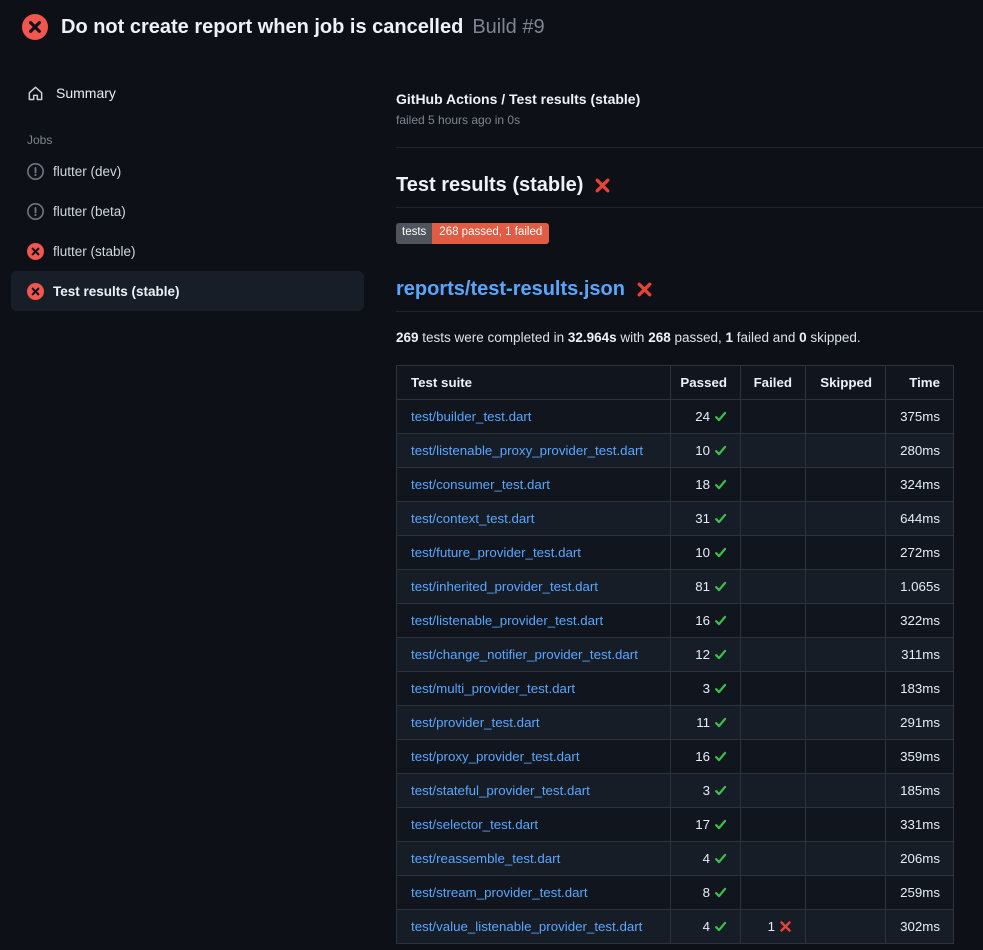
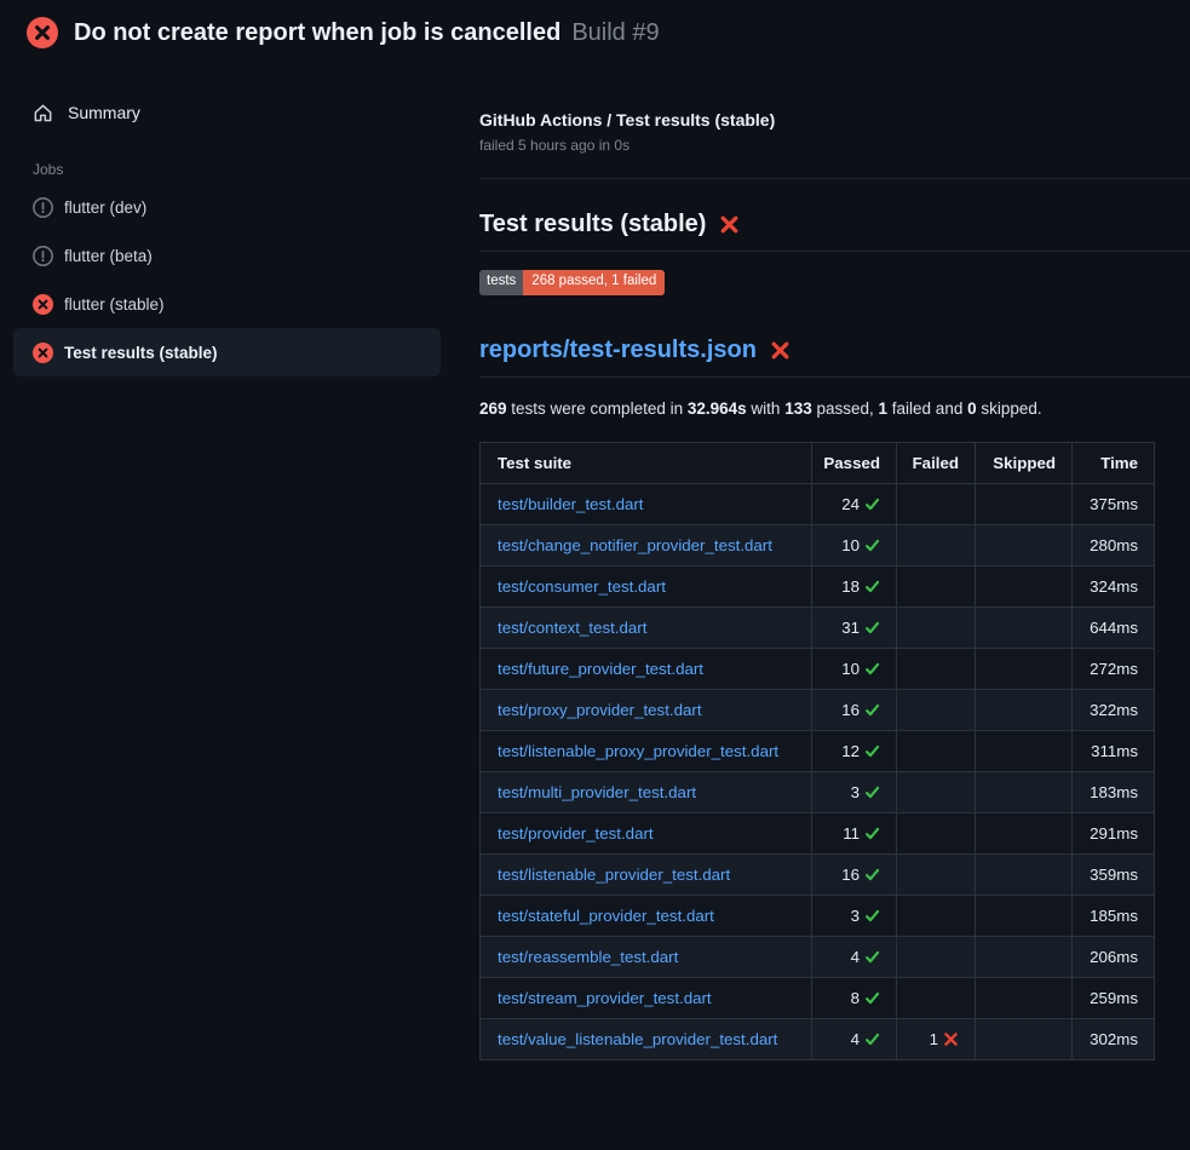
  Do not create report when job is cancelled Build #9
  Summary
  Jobs
  flutter (dev)
  flutter (beta)
  flutter (stable)
  Test results (stable)
  GitHub Actions / Test results (stable)
  failed 5 hours ago in 0s
  Test results (stable)
  tests
  268 passed, 1 failed
  reports/test-results.json
- 269 tests were completed in 32.964s with 268 passed, 1 failed and 0 skipped.
+ 269 tests were completed in 32.964s with 133 passed, 1 failed and 0 skipped.
  Test suite	Passed	Failed	Skipped	Time
  test/builder_test.dart	24			375ms
- test/listenable_proxy_provider_test.dart	10			280ms
+ test/change_notifier_provider_test.dart	10			280ms
  test/consumer_test.dart	18			324ms
  test/context_test.dart	31			644ms
  test/future_provider_test.dart	10			272ms
- test/inherited_provider_test.dart	81			1.065s
- test/listenable_provider_test.dart	16			322ms
+ test/proxy_provider_test.dart	16			322ms
- test/change_notifier_provider_test.dart	12			311ms
+ test/listenable_proxy_provider_test.dart	12			311ms
  test/multi_provider_test.dart	3			183ms
  test/provider_test.dart	11			291ms
- test/proxy_provider_test.dart	16			359ms
+ test/listenable_provider_test.dart	16			359ms
  test/stateful_provider_test.dart	3			185ms
- test/selector_test.dart	17			331ms
  test/reassemble_test.dart	4			206ms
  test/stream_provider_test.dart	8			259ms
  test/value_listenable_provider_test.dart	4	1		302ms
